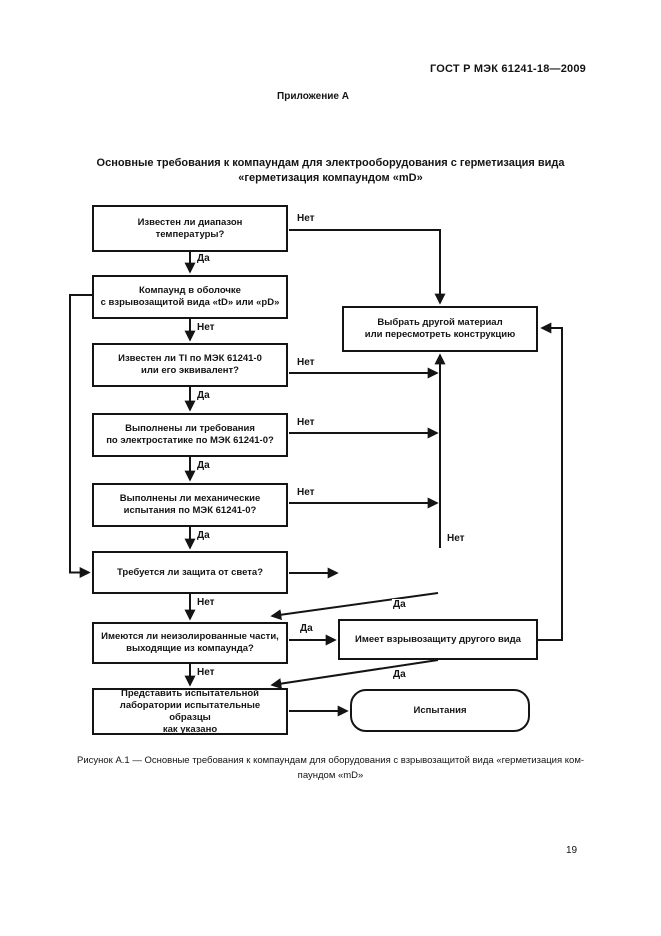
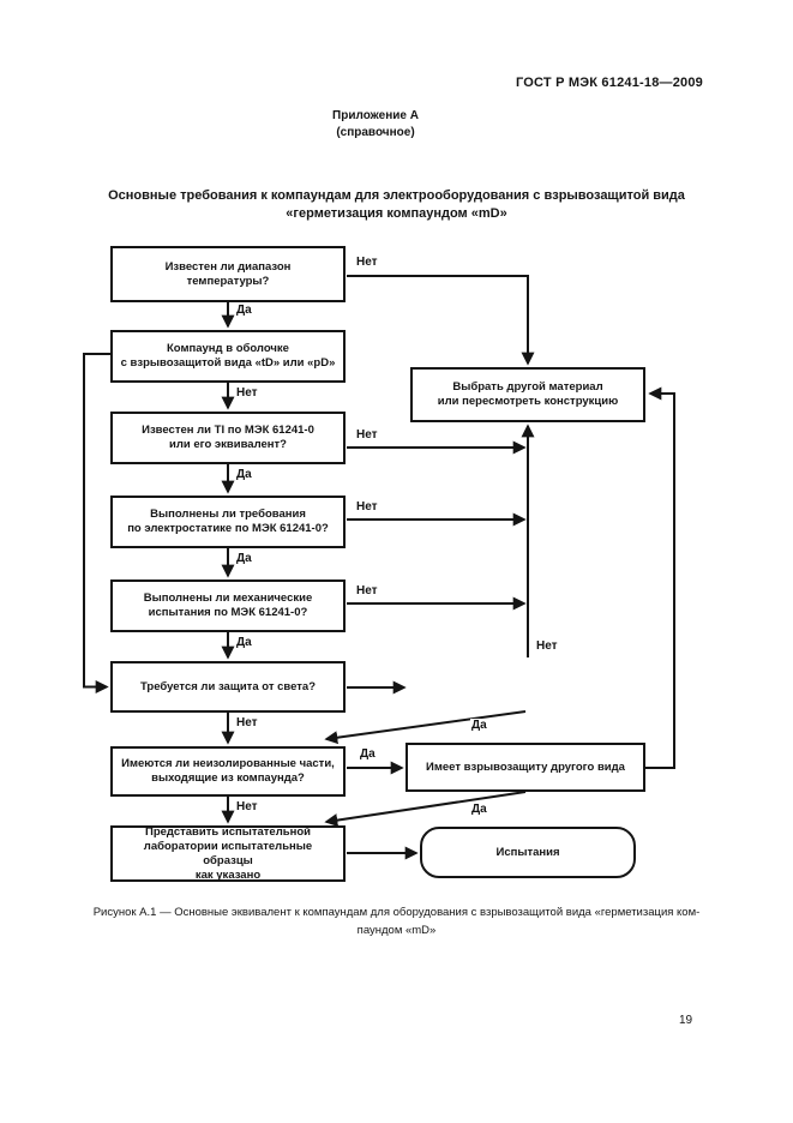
  ГОСТ Р МЭК 61241-18—2009
  Приложение А
+ (справочное)
- Основные требования к компаундам для электрооборудования с герметизация вида
+ Основные требования к компаундам для электрооборудования с взрывозащитой вида
  «герметизация компаундом «mD»
  Известен ли диапазон
  температуры?
  Компаунд в оболочке
  с взрывозащитой вида «tD» или «pD»
  Известен ли TI по МЭК 61241-0
  или его эквивалент?
  Выполнены ли требования
  по электростатике по МЭК 61241-0?
  Выполнены ли механические
  испытания по МЭК 61241-0?
  Требуется ли защита от света?
  Имеются ли неизолированные части,
  выходящие из компаунда?
  Представить испытательной
  лаборатории испытательные образцы
  как указано
  Выбрать другой материал
  или пересмотреть конструкцию
  Имеет взрывозащиту другого вида
  Испытания
  Да
  Нет
  Нет
  Нет
  Да
  Нет
  Да
  Нет
  Да
  Нет
  Нет
  Да
  Да
  Да
  Нет
- Рисунок А.1 — Основные требования к компаундам для оборудования с взрывозащитой вида «герметизация ком-
+ Рисунок А.1 — Основные эквивалент к компаундам для оборудования с взрывозащитой вида «герметизация ком-
  паундом «mD»
  19
